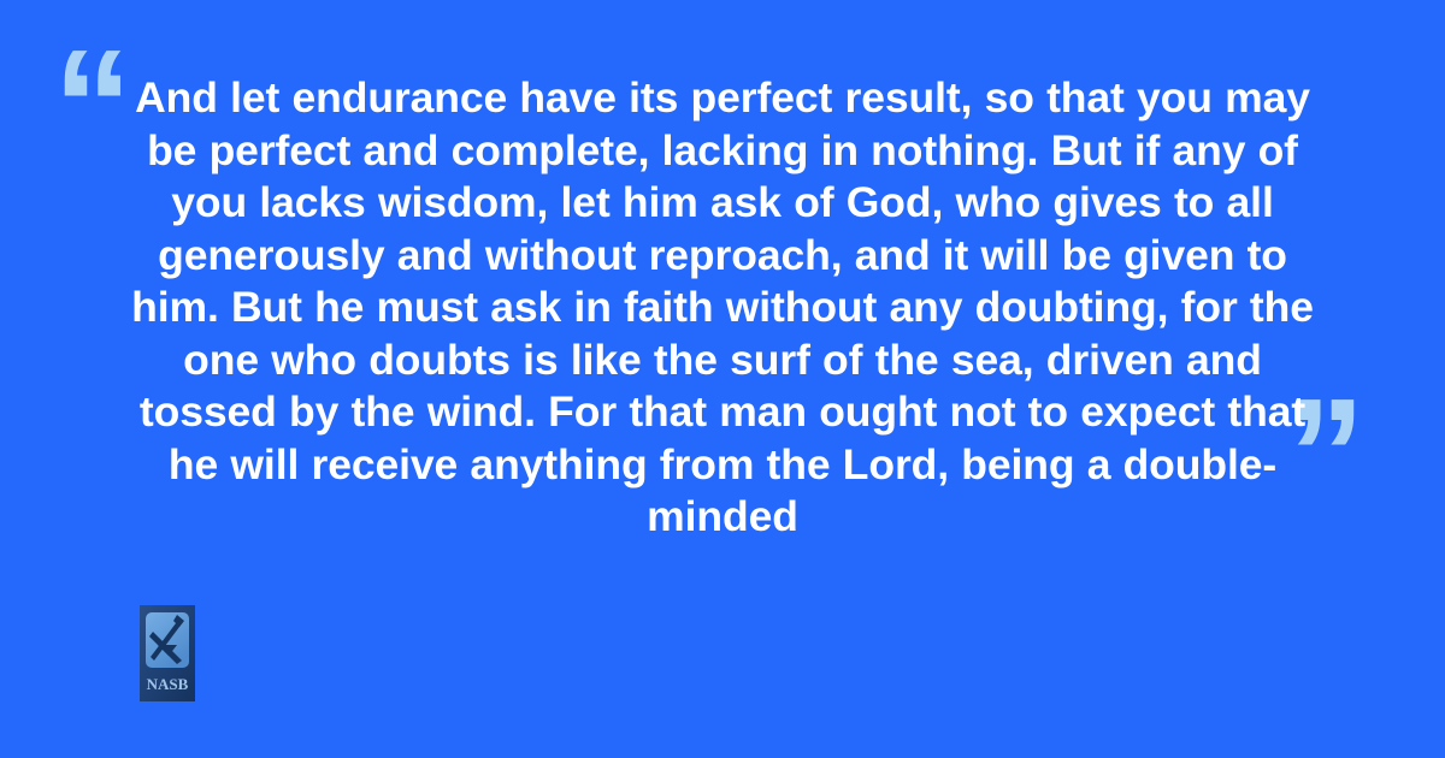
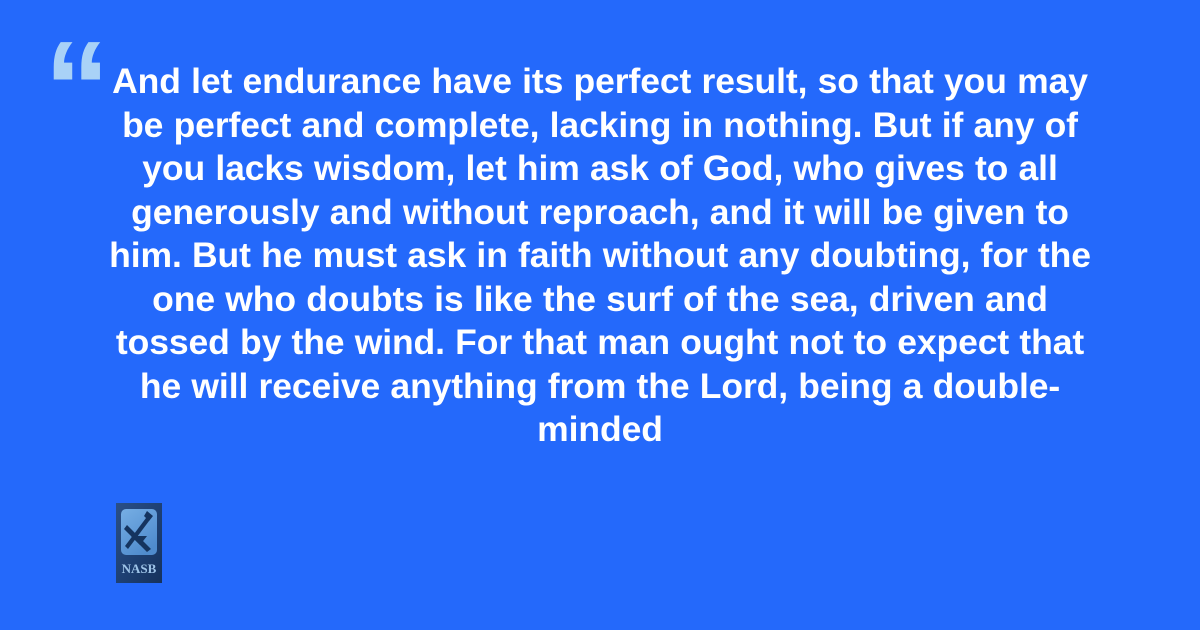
  “
- ”
  And let endurance have its perfect result, so that you may be perfect and complete, lacking in nothing. But if any of you lacks wisdom, let him ask of God, who gives to all generously and without reproach, and it will be given to him. But he must ask in faith without any doubting, for the one who doubts is like the surf of the sea, driven and tossed by the wind. For that man ought not to expect that he will receive anything from the Lord, being a double-minded
  NASB
